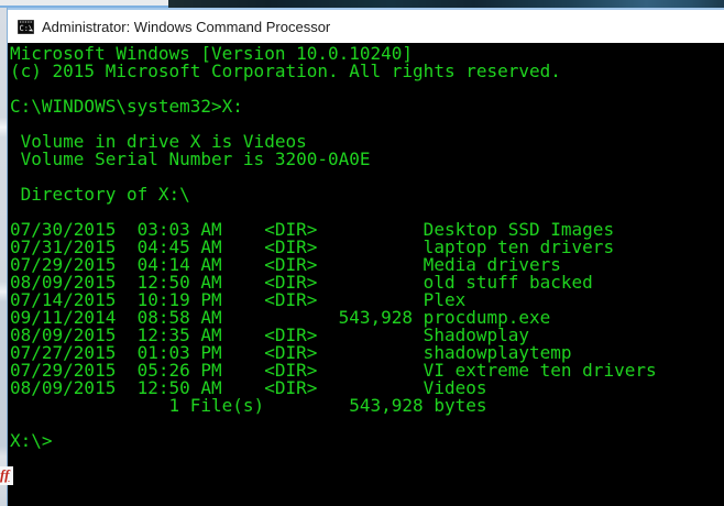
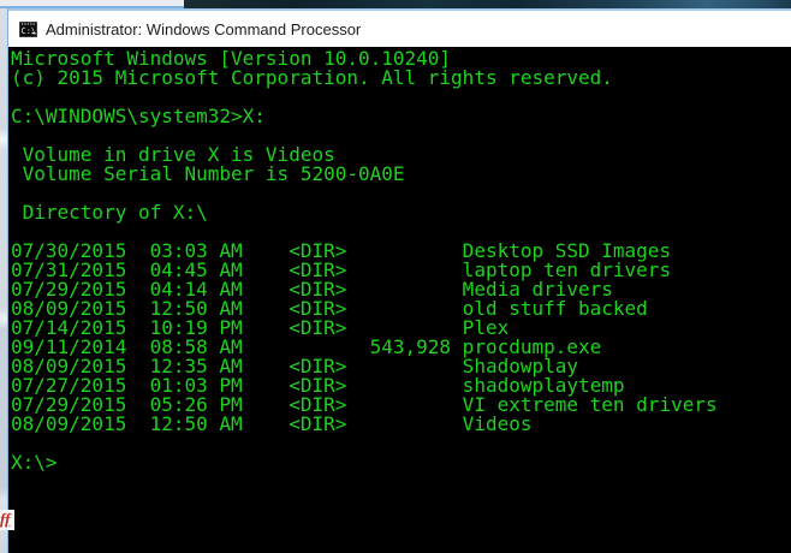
  ff
  C:\
  Administrator: Windows Command Processor
  Microsoft Windows [Version 10.0.10240]
  (c) 2015 Microsoft Corporation. All rights reserved.
  C:\WINDOWS\system32>X:
  Volume in drive X is Videos
- Volume Serial Number is 3200-0A0E
+ Volume Serial Number is 5200-0A0E
  Directory of X:\
  07/30/2015 03:03 AM <DIR> Desktop SSD Images
  07/31/2015 04:45 AM <DIR> laptop ten drivers
  07/29/2015 04:14 AM <DIR> Media drivers
  08/09/2015 12:50 AM <DIR> old stuff backed
  07/14/2015 10:19 PM <DIR> Plex
  09/11/2014 08:58 AM 543,928 procdump.exe
  08/09/2015 12:35 AM <DIR> Shadowplay
  07/27/2015 01:03 PM <DIR> shadowplaytemp
  07/29/2015 05:26 PM <DIR> VI extreme ten drivers
  08/09/2015 12:50 AM <DIR> Videos
- 1 File(s) 543,928 bytes
  X:\>
